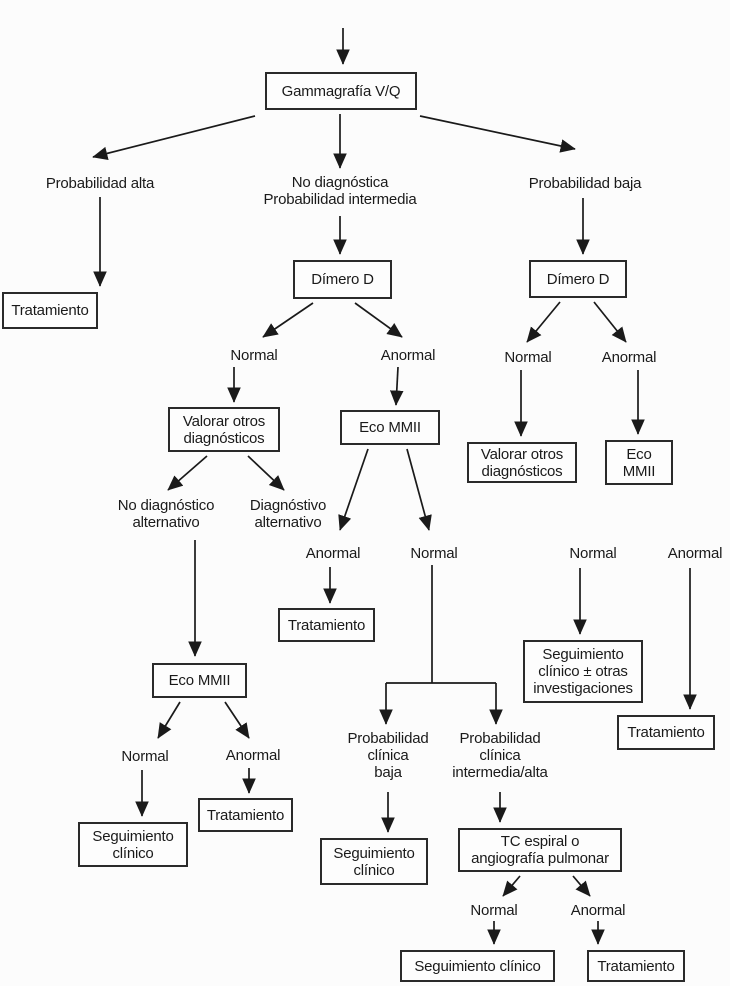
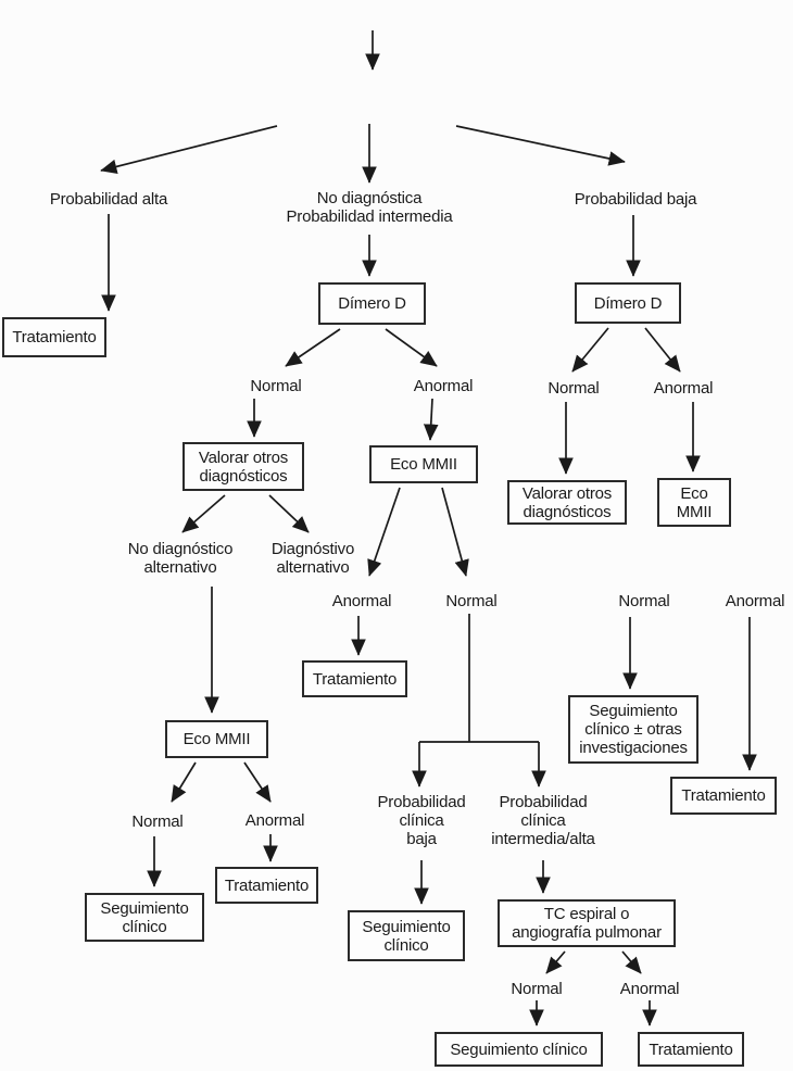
  Probabilidad alta
  No diagnóstica
  Probabilidad intermedia
  Probabilidad baja
  Normal
  Anormal
  Normal
  Anormal
  No diagnóstico
  alternativo
  Diagnóstivo
  alternativo
  Anormal
  Normal
  Normal
  Anormal
  Normal
  Anormal
  Probabilidad
  clínica
  baja
  Probabilidad
  clínica
  intermedia/alta
  Normal
  Anormal
- Gammagrafía V/Q
  Tratamiento
  Dímero D
  Dímero D
  Valorar otros
  diagnósticos
  Eco MMII
  Valorar otros
  diagnósticos
  Eco
  MMII
  Tratamiento
  Seguimiento
  clínico ± otras
  investigaciones
  Tratamiento
  Eco MMII
  Seguimiento
  clínico
  Tratamiento
  Seguimiento
  clínico
  TC espiral o
  angiografía pulmonar
  Seguimiento clínico
  Tratamiento
